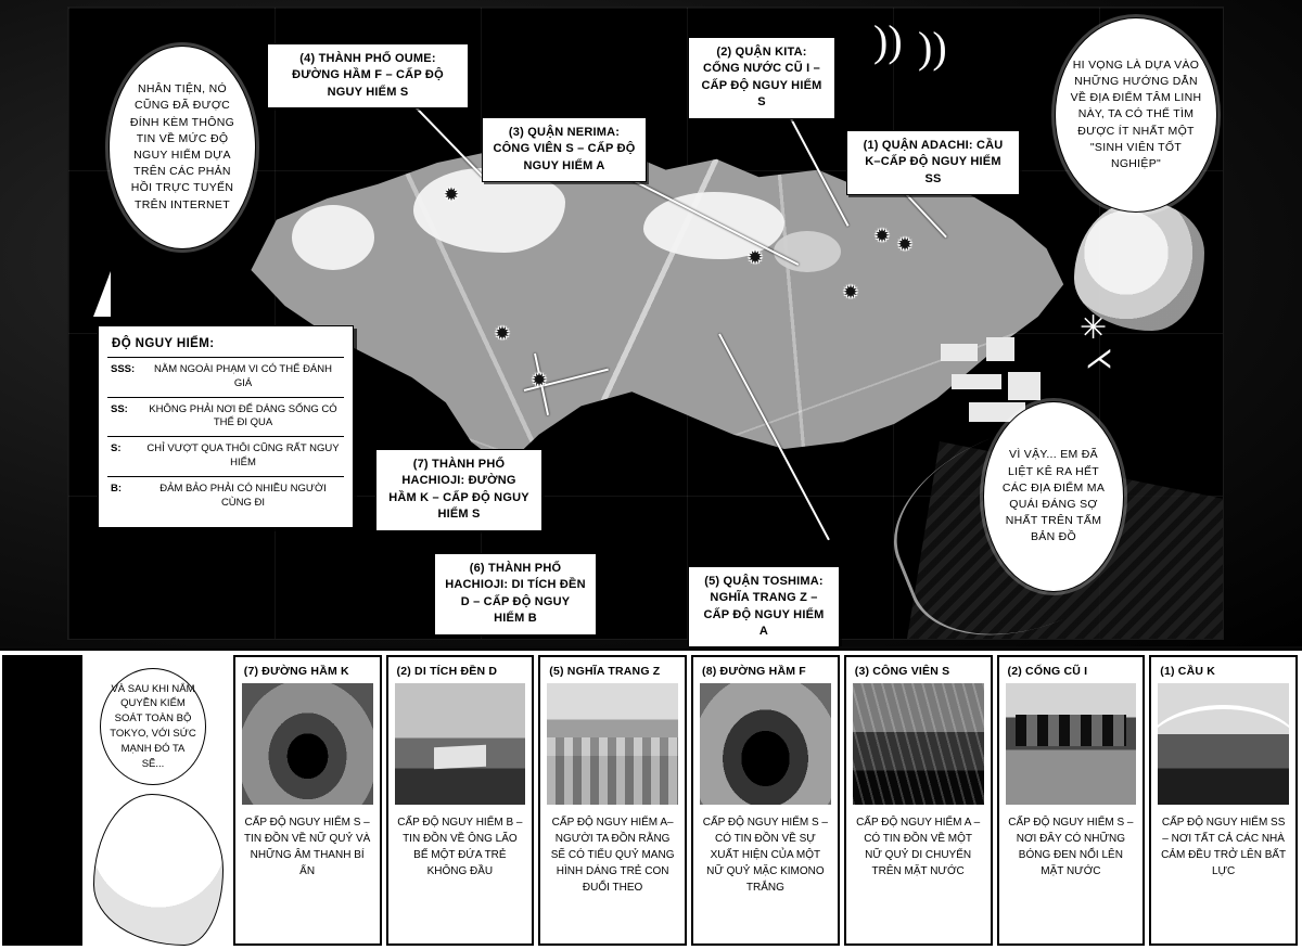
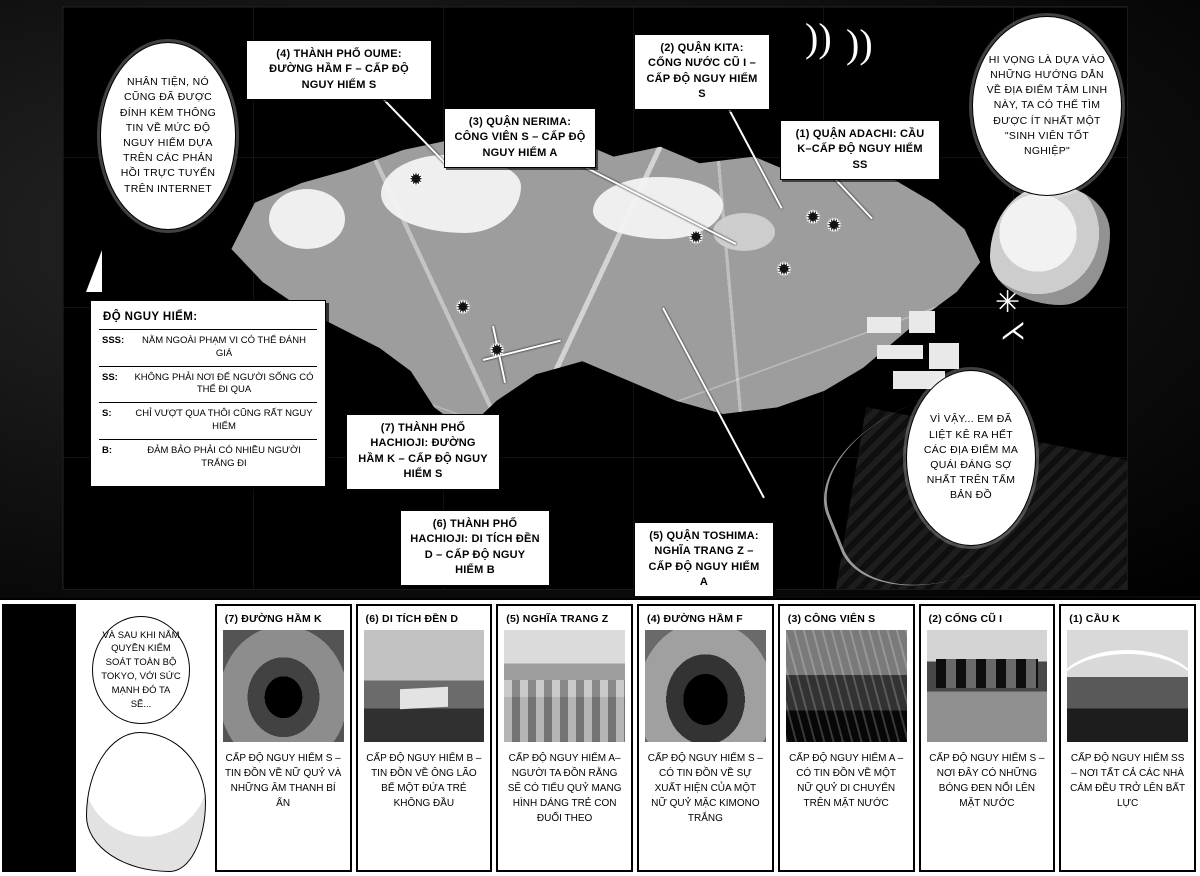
  ✹
  ✹
  ✹
  ✹
  ✹
  ✹
  ✹
  ))
  ))
  ✳
  ⋌
  NHÂN TIỆN, NÓ CŨNG ĐÃ ĐƯỢC ĐÍNH KÈM THÔNG TIN VỀ MỨC ĐỘ NGUY HIỂM DỰA TRÊN CÁC PHẢN HỒI TRỰC TUYẾN TRÊN INTERNET
  HI VỌNG LÀ DỰA VÀO NHỮNG HƯỚNG DẪN VỀ ĐỊA ĐIỂM TÂM LINH NÀY, TA CÓ THỂ TÌM ĐƯỢC ÍT NHẤT MỘT "SINH VIÊN TỐT NGHIỆP"
  VÌ VẬY... EM ĐÃ LIỆT KÊ RA HẾT CÁC ĐỊA ĐIỂM MA QUÁI ĐÁNG SỢ NHẤT TRÊN TẤM BẢN ĐỒ
  (4) THÀNH PHỐ OUME: ĐƯỜNG HẦM F – CẤP ĐỘ NGUY HIỂM S
  (3) QUẬN NERIMA: CÔNG VIÊN S – CẤP ĐỘ NGUY HIỂM A
  (2) QUẬN KITA: CỐNG NƯỚC CŨ I – CẤP ĐỘ NGUY HIỂM S
  (1) QUẬN ADACHI: CẦU K–CẤP ĐỘ NGUY HIỂM SS
  (7) THÀNH PHỐ HACHIOJI: ĐƯỜNG HẦM K – CẤP ĐỘ NGUY HIỂM S
  (6) THÀNH PHỐ HACHIOJI: DI TÍCH ĐỀN D – CẤP ĐỘ NGUY HIỂM B
  (5) QUẬN TOSHIMA: NGHĨA TRANG Z – CẤP ĐỘ NGUY HIỂM A
  ĐỘ NGUY HIỂM:
  SSS:
  NẰM NGOÀI PHẠM VI CÓ THỂ ĐÁNH GIÁ
  SS:
- KHÔNG PHẢI NƠI ĐỂ DÁNG SỐNG CÓ THỂ ĐI QUA
+ KHÔNG PHẢI NƠI ĐỂ NGƯỜI SỐNG CÓ THỂ ĐI QUA
  S:
  CHỈ VƯỢT QUA THÔI CŨNG RẤT NGUY HIỂM
  B:
- ĐẢM BẢO PHẢI CÓ NHIỀU NGƯỜI CÙNG ĐI
+ ĐẢM BẢO PHẢI CÓ NHIỀU NGƯỜI TRẮNG ĐI
  VÀ SAU KHI NẮM QUYỀN KIỂM SOÁT TOÀN BỘ TOKYO, VỚI SỨC MẠNH ĐÓ TA SẼ...
  (7) ĐƯỜNG HẦM K
  CẤP ĐỘ NGUY HIỂM S – TIN ĐỒN VỀ NỮ QUỶ VÀ NHỮNG ÂM THANH BÍ ẨN
- (2) DI TÍCH ĐỀN D
+ (6) DI TÍCH ĐỀN D
  CẤP ĐỘ NGUY HIỂM B – TIN ĐỒN VỀ ÔNG LÃO BẾ MỘT ĐỨA TRẺ KHÔNG ĐẦU
  (5) NGHĨA TRANG Z
  CẤP ĐỘ NGUY HIỂM A– NGƯỜI TA ĐỒN RẰNG SẼ CÓ TIỂU QUỶ MANG HÌNH DÁNG TRẺ CON ĐUỔI THEO
- (8) ĐƯỜNG HẦM F
+ (4) ĐƯỜNG HẦM F
  CẤP ĐỘ NGUY HIỂM S – CÓ TIN ĐỒN VỀ SỰ XUẤT HIỆN CỦA MỘT NỮ QUỶ MẶC KIMONO TRẮNG
  (3) CÔNG VIÊN S
  CẤP ĐỘ NGUY HIỂM A – CÓ TIN ĐỒN VỀ MỘT NỮ QUỶ DI CHUYỂN TRÊN MẶT NƯỚC
  (2) CỐNG CŨ I
  CẤP ĐỘ NGUY HIỂM S – NƠI ĐÂY CÓ NHỮNG BÓNG ĐEN NỔI LÊN MẶT NƯỚC
  (1) CẦU K
  CẤP ĐỘ NGUY HIỂM SS – NƠI TẤT CẢ CÁC NHÀ CẢM ĐỀU TRỞ LÊN BẤT LỰC
